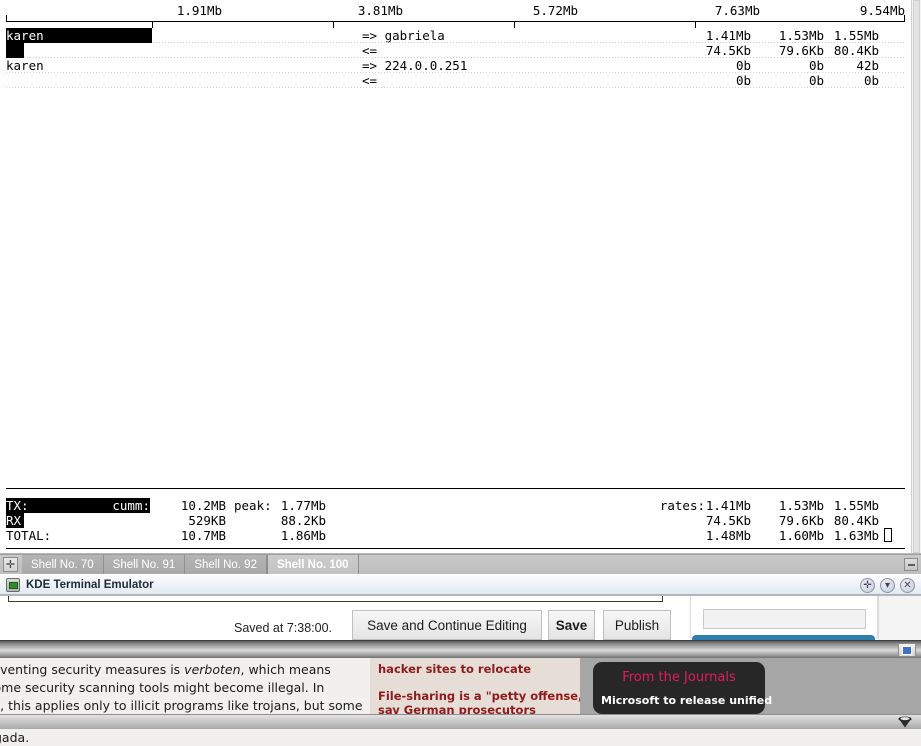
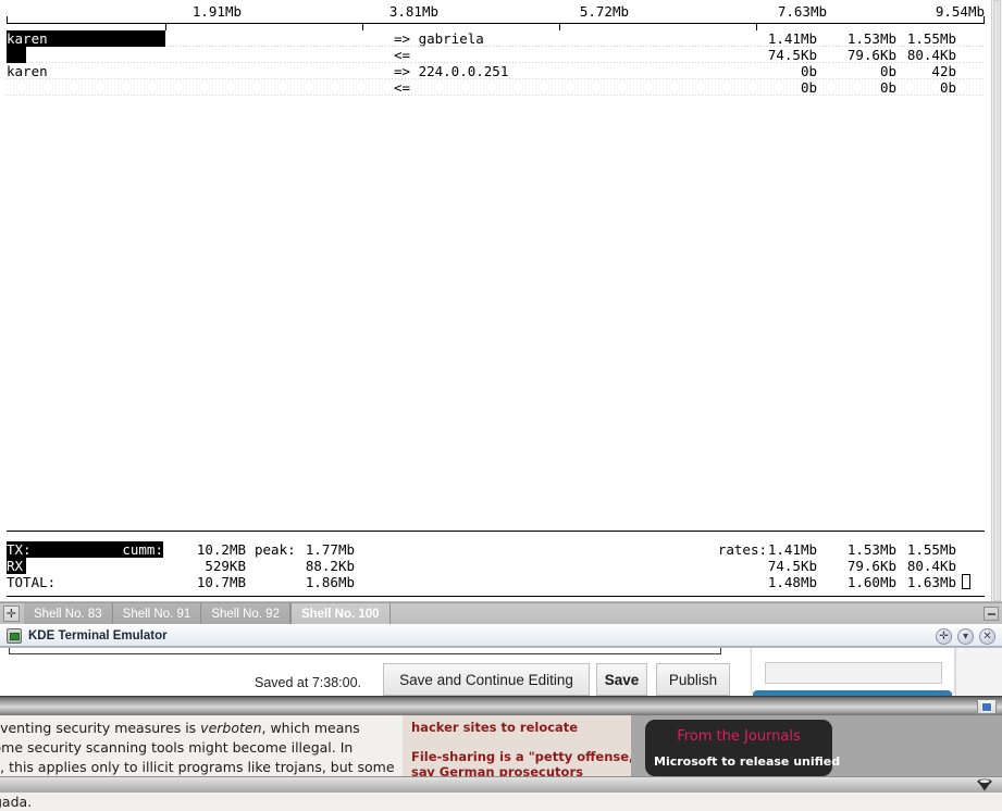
  1.91Mb
  3.81Mb
  5.72Mb
  7.63Mb
  9.54Mb
  karen
  => gabriela
  1.41Mb
  1.53Mb
  1.55Mb
  <=
  74.5Kb
  79.6Kb
  80.4Kb
  karen
  => 224.0.0.251
  0b
  0b
  42b
  <=
  0b
  0b
  0b
  TX:
  cumm:
  peak:
  rates:
  10.2MB
  1.77Mb
  1.41Mb
  1.53Mb
  1.55Mb
  RX:
  529KB
  88.2Kb
  74.5Kb
  79.6Kb
  80.4Kb
  TOTAL:
  10.7MB
  1.86Mb
  1.48Mb
  1.60Mb
  1.63Mb
  ✛
- Shell No. 70
+ Shell No. 83
  Shell No. 91
  Shell No. 92
  Shell No. 100
  KDE Terminal Emulator
  ✛
  ▾
  ✕
  Saved at 7:38:00.
  Save and Continue Editing
  Save
  Publish
  venting security measures is verboten, which means
  me security scanning tools might become illegal. In
  , this applies only to illicit programs like trojans, but some
  hacker sites to relocate
  File-sharing is a "petty offense
  say German prosecutors
  From the Journals
  Microsoft to release unified
  ada.
